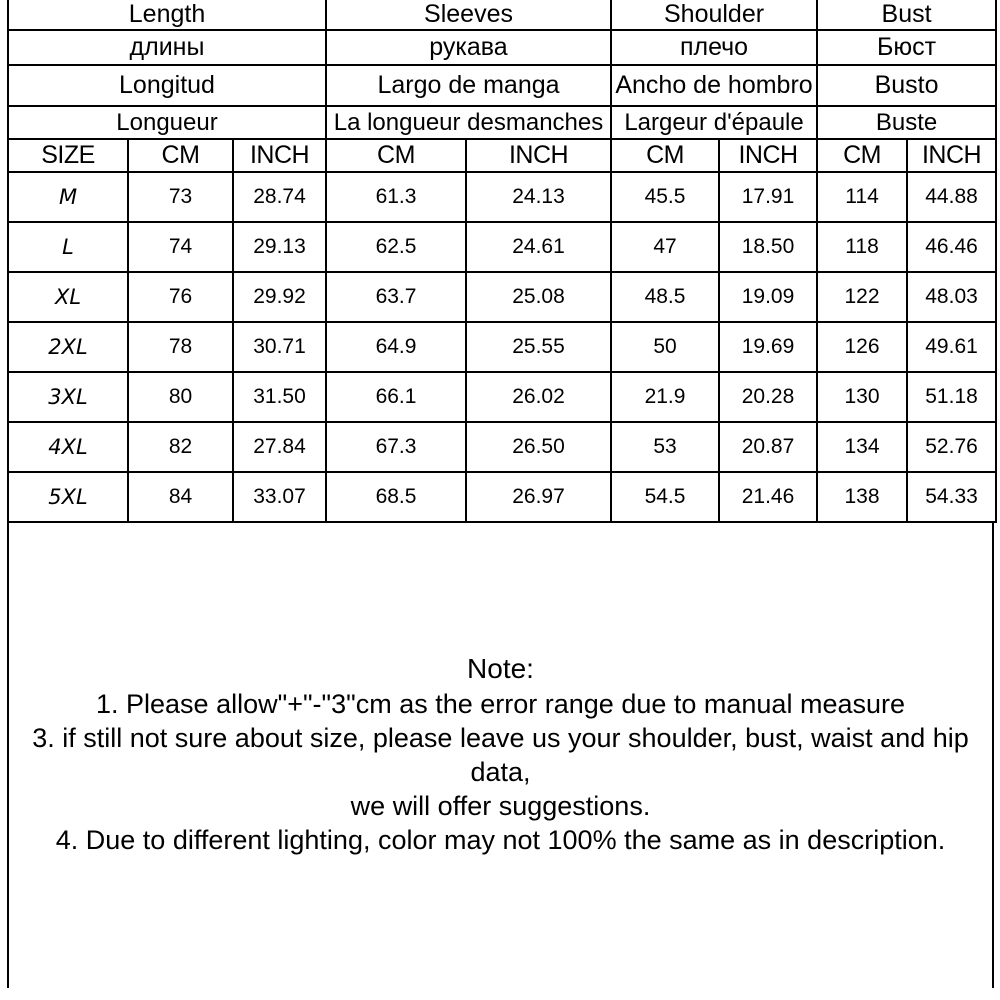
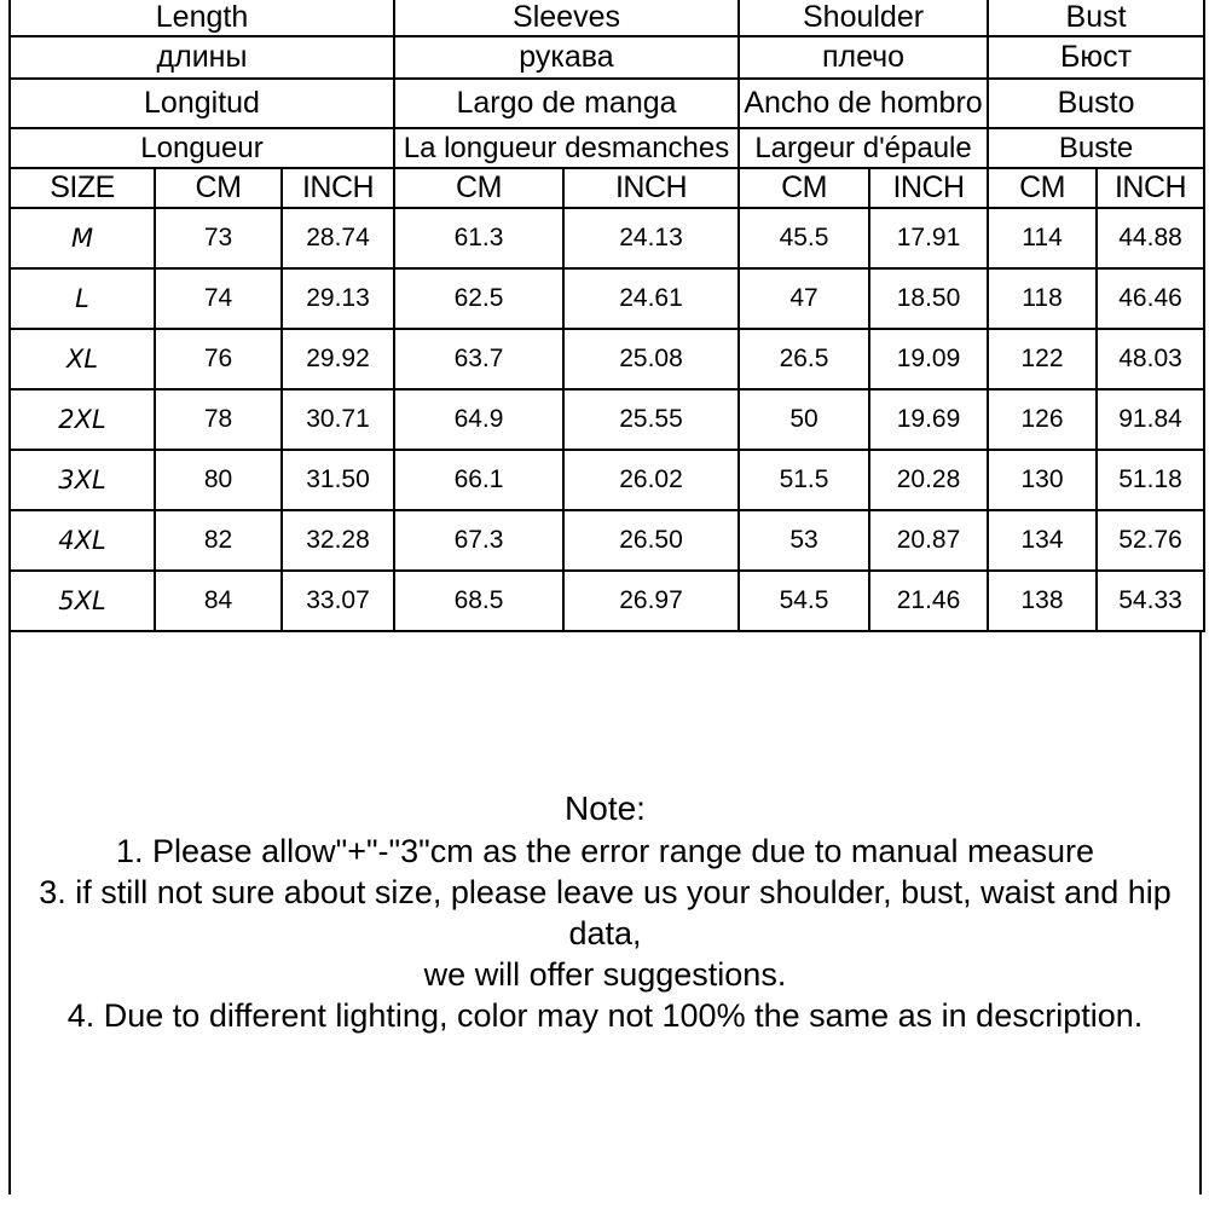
  Length	Sleeves	Shoulder	Bust
  длины	рукава	плечо	Бюст
  Longitud	Largo de manga	Ancho de hombro	Busto
  Longueur	La longueur desmanches	Largeur d'épaule	Buste
  SIZE	CM	INCH	CM	INCH	CM	INCH	CM	INCH
  M	73	28.74	61.3	24.13	45.5	17.91	114	44.88
  L	74	29.13	62.5	24.61	47	18.50	118	46.46
- XL	76	29.92	63.7	25.08	48.5	19.09	122	48.03
+ XL	76	29.92	63.7	25.08	26.5	19.09	122	48.03
- 2XL	78	30.71	64.9	25.55	50	19.69	126	49.61
+ 2XL	78	30.71	64.9	25.55	50	19.69	126	91.84
- 3XL	80	31.50	66.1	26.02	21.9	20.28	130	51.18
+ 3XL	80	31.50	66.1	26.02	51.5	20.28	130	51.18
- 4XL	82	27.84	67.3	26.50	53	20.87	134	52.76
+ 4XL	82	32.28	67.3	26.50	53	20.87	134	52.76
  5XL	84	33.07	68.5	26.97	54.5	21.46	138	54.33
  Note:
  1. Please allow"+"-"3"cm as the error range due to manual measure
  3. if still not sure about size, please leave us your shoulder, bust, waist and hip data,
  we will offer suggestions.
  4. Due to different lighting, color may not 100% the same as in description.
